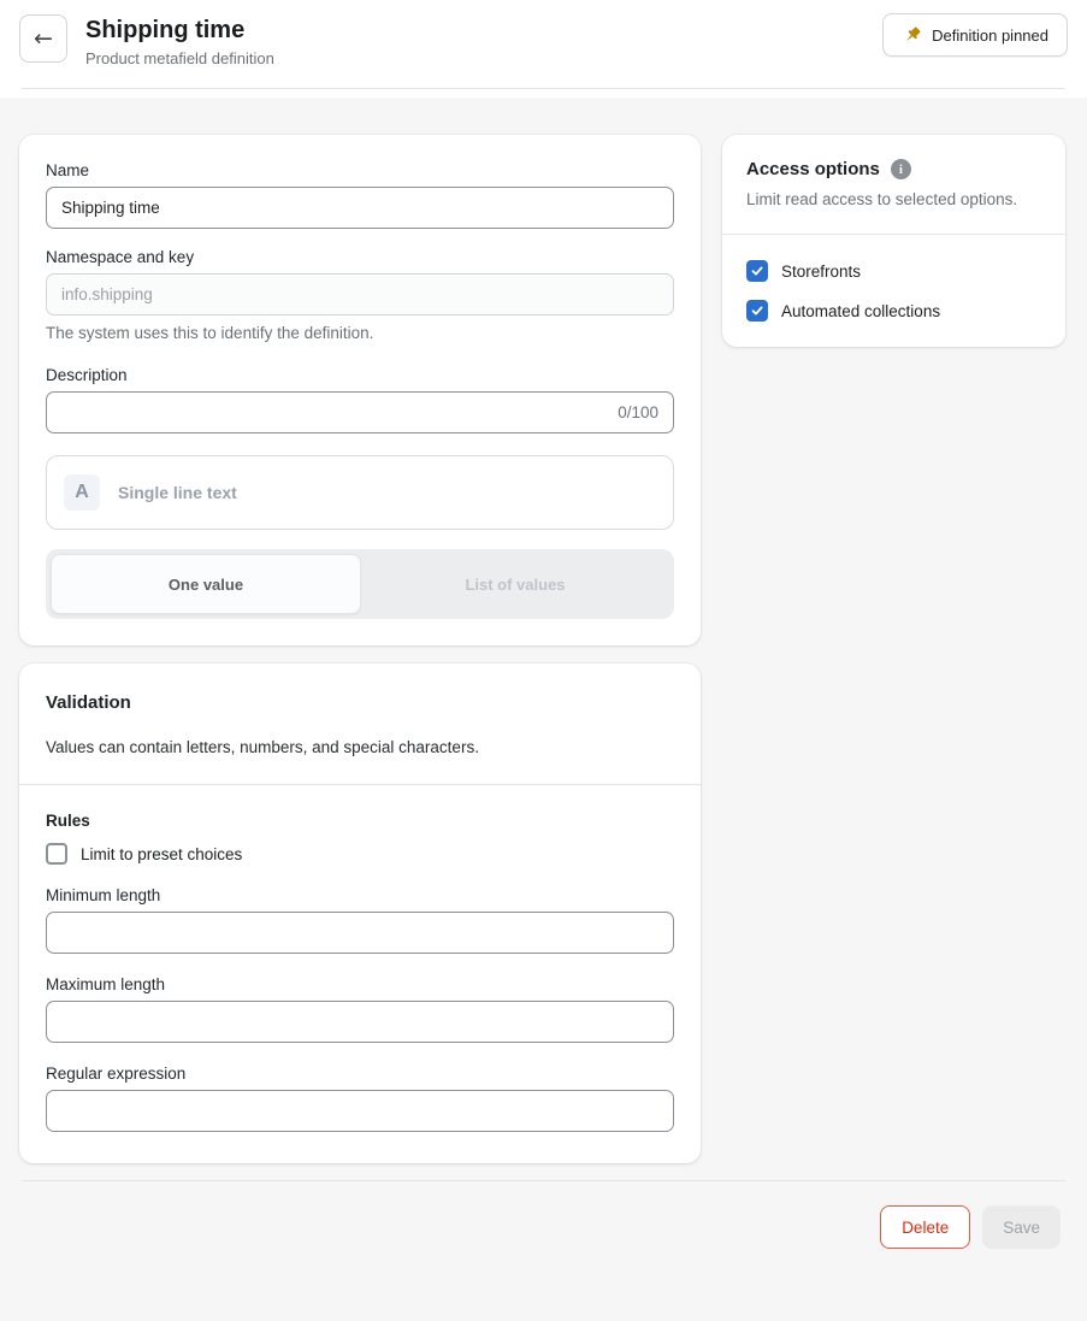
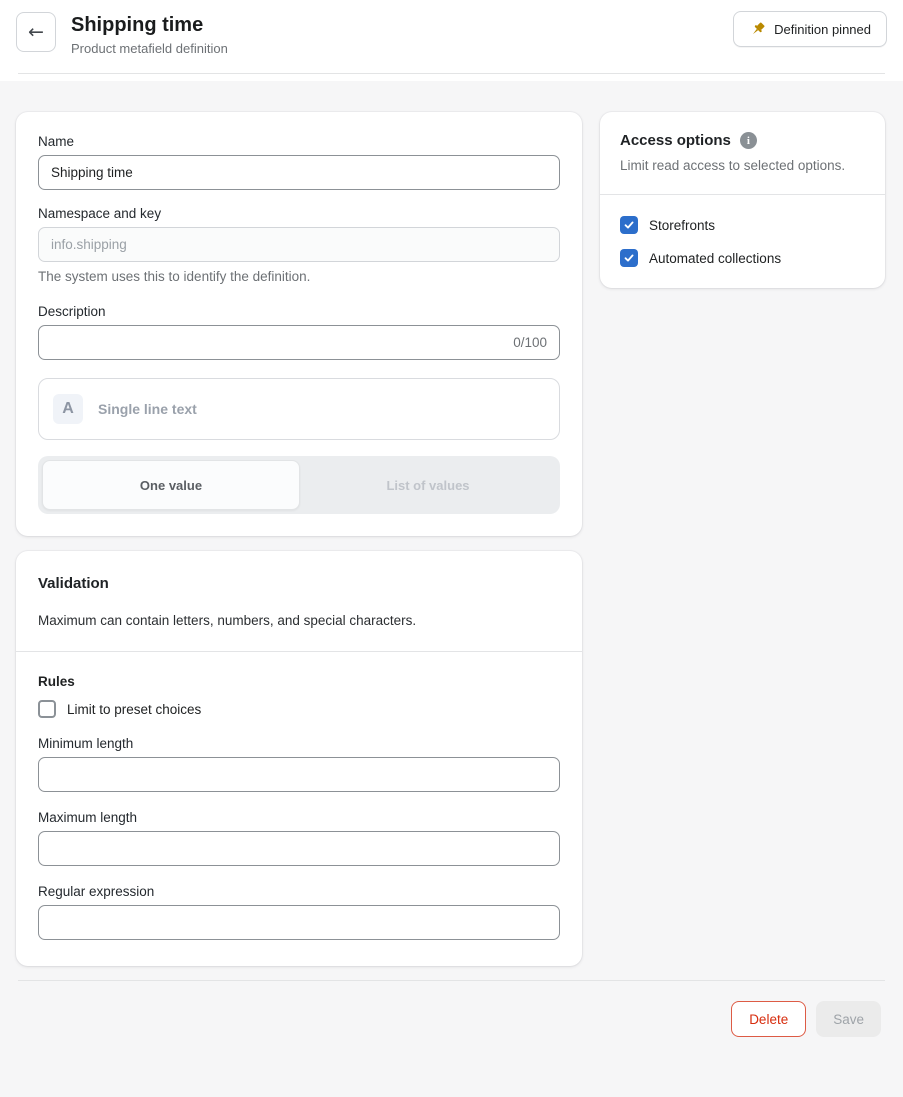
  ←
  Shipping time
  Product metafield definition
  Definition pinned
  Name
  Shipping time
  Namespace and key
  info.shipping
  The system uses this to identify the definition.
  Description
  0/100
  A
  Single line text
  One value
  List of values
  Validation
- Values can contain letters, numbers, and special characters.
+ Maximum can contain letters, numbers, and special characters.
  Rules
  Limit to preset choices
  Minimum length
  Maximum length
  Regular expression
  Access options
  i
  Limit read access to selected options.
  Storefronts
  Automated collections
  Delete
  Save
